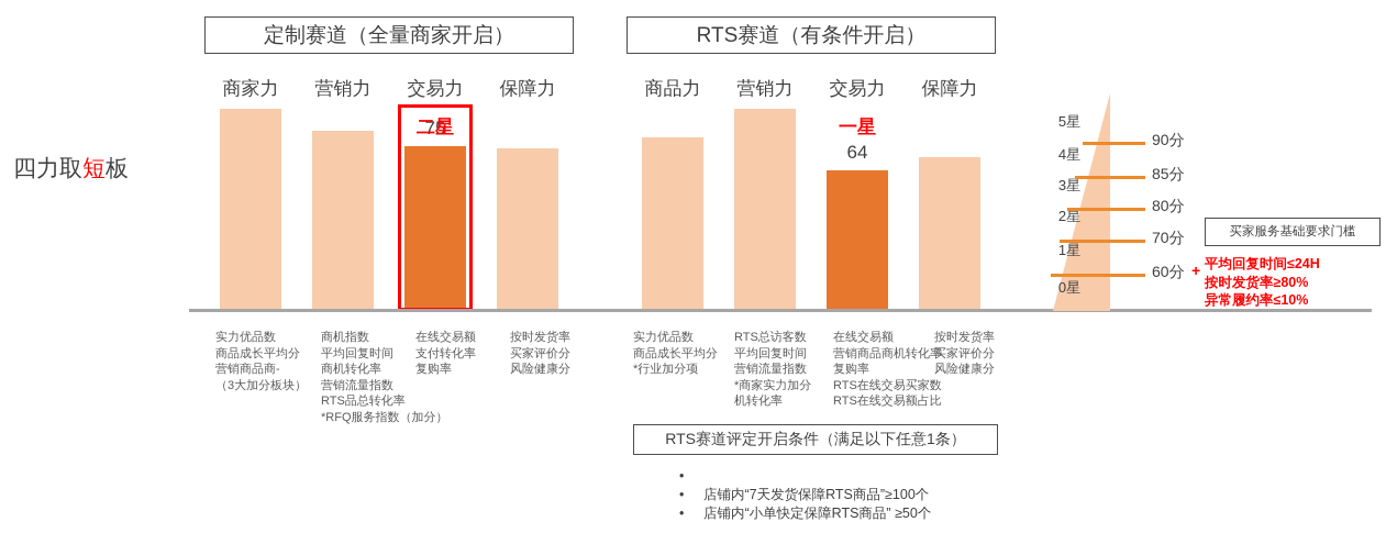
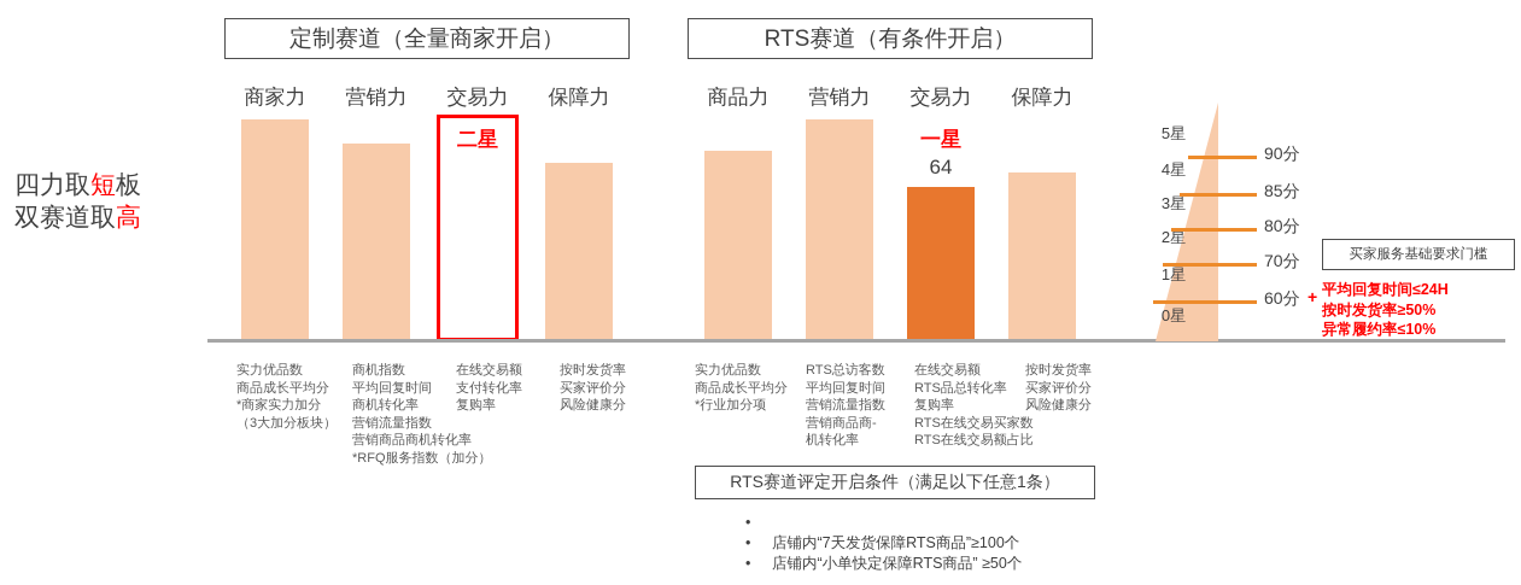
  四力取短板
+ 双赛道取高
  定制赛道（全量商家开启）
  RTS赛道（有条件开启）
  商家力
  营销力
  交易力
  保障力
  商品力
  营销力
  交易力
  保障力
- 75
  二星
  64
  一星
  实力优品数
  商品成长平均分
- 营销商品商-
+ *商家实力加分
  （3大加分板块）
  商机指数
  平均回复时间
  商机转化率
  营销流量指数
- RTS品总转化率
+ 营销商品商机转化率
  *RFQ服务指数（加分）
  在线交易额
  支付转化率
  复购率
  按时发货率
  买家评价分
  风险健康分
  实力优品数
  商品成长平均分
  *行业加分项
  RTS总访客数
  平均回复时间
  营销流量指数
- *商家实力加分
+ 营销商品商-
  机转化率
  在线交易额
- 营销商品商机转化率
+ RTS品总转化率
  复购率
  RTS在线交易买家数
  RTS在线交易额占比
  按时发货率
  买家评价分
  风险健康分
  RTS赛道评定开启条件（满足以下任意1条）
  •
  •
  店铺内“7天发货保障RTS商品”≥100个
  •
  店铺内“小单快定保障RTS商品” ≥50个
  5星
  4星
  3星
  2星
  1星
  0星
  90分
  85分
  80分
  70分
  60分
  买家服务基础要求门槛
  +
  平均回复时间≤24H
- 按时发货率≥80%
+ 按时发货率≥50%
  异常履约率≤10%
